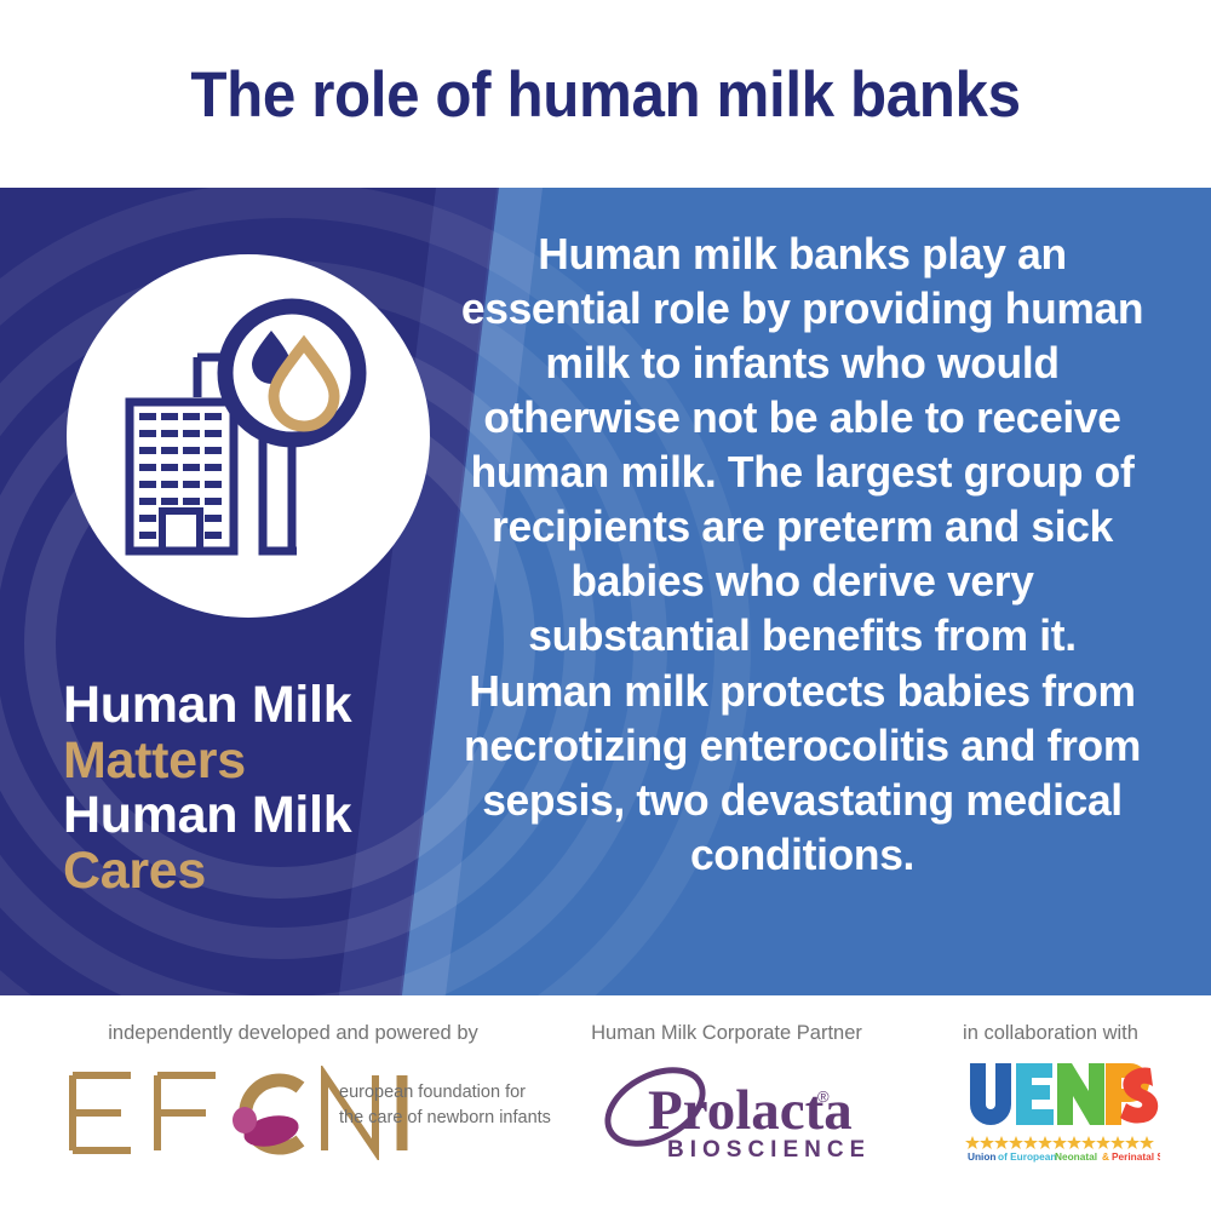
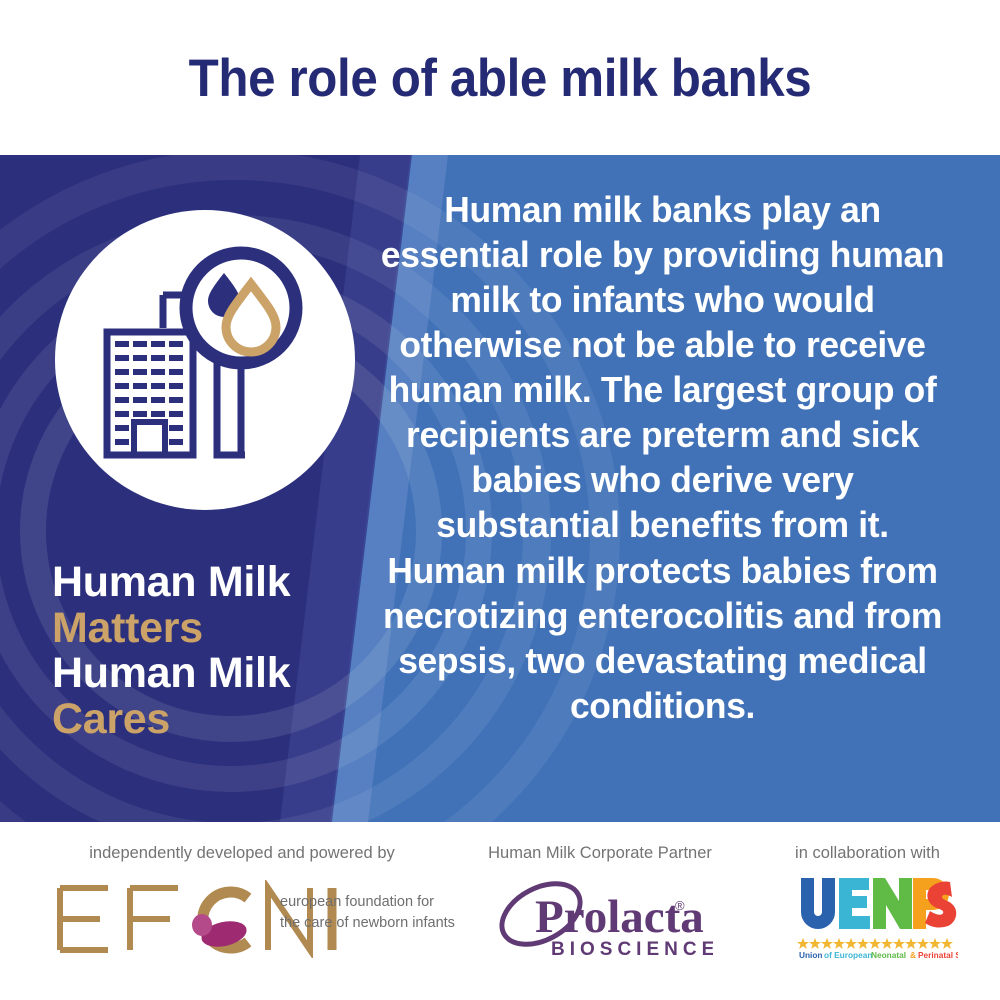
- The role of human milk banks
+ The role of able milk banks
  Human Milk
  Matters
  Human Milk
  Cares
  Human milk banks play an essential role by providing human milk to infants who would otherwise not be able to receive human milk. The largest group of recipients are preterm and sick babies who derive very substantial benefits from it. Human milk protects babies from necrotizing enterocolitis and from sepsis, two devastating medical conditions.
  independently developed and powered by
  european foundation for
  the care of newborn infants
  Human Milk Corporate Partner
  Prolacta
  ®
  BIOSCIENCE
  in collaboration with
  Union
  of European
  Neonatal
  &
